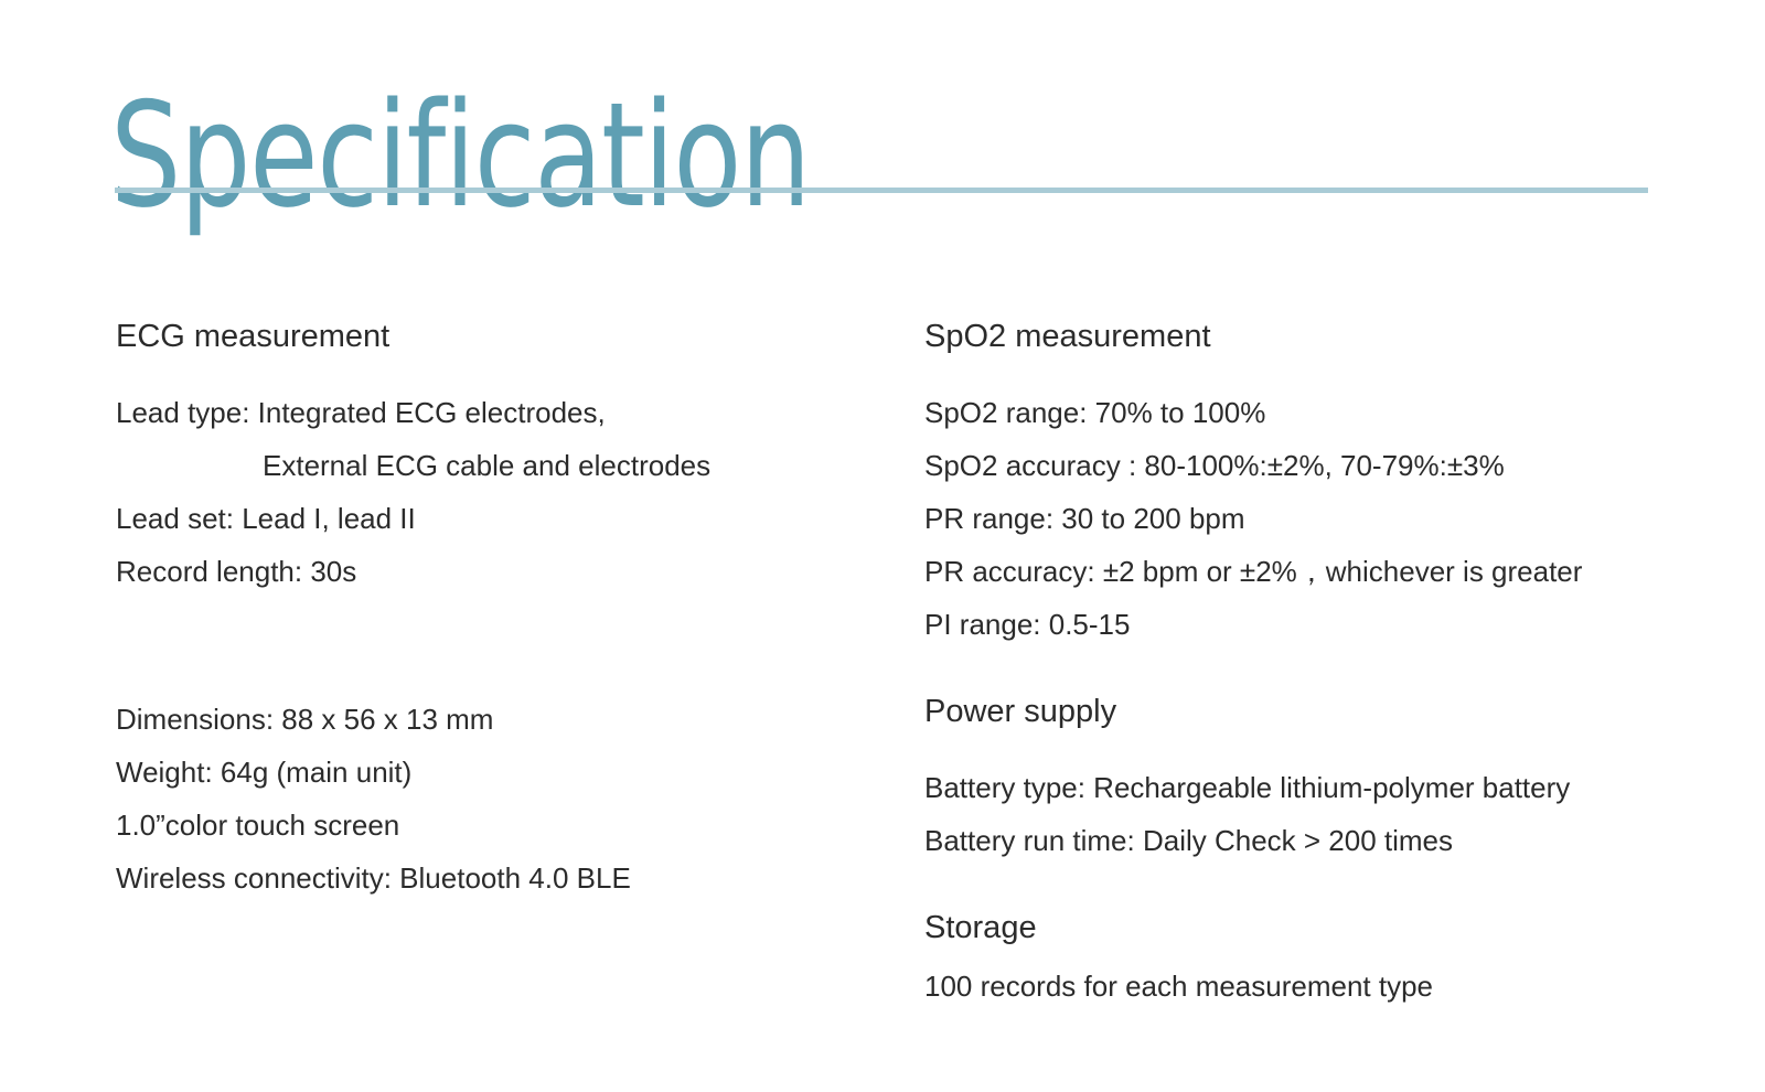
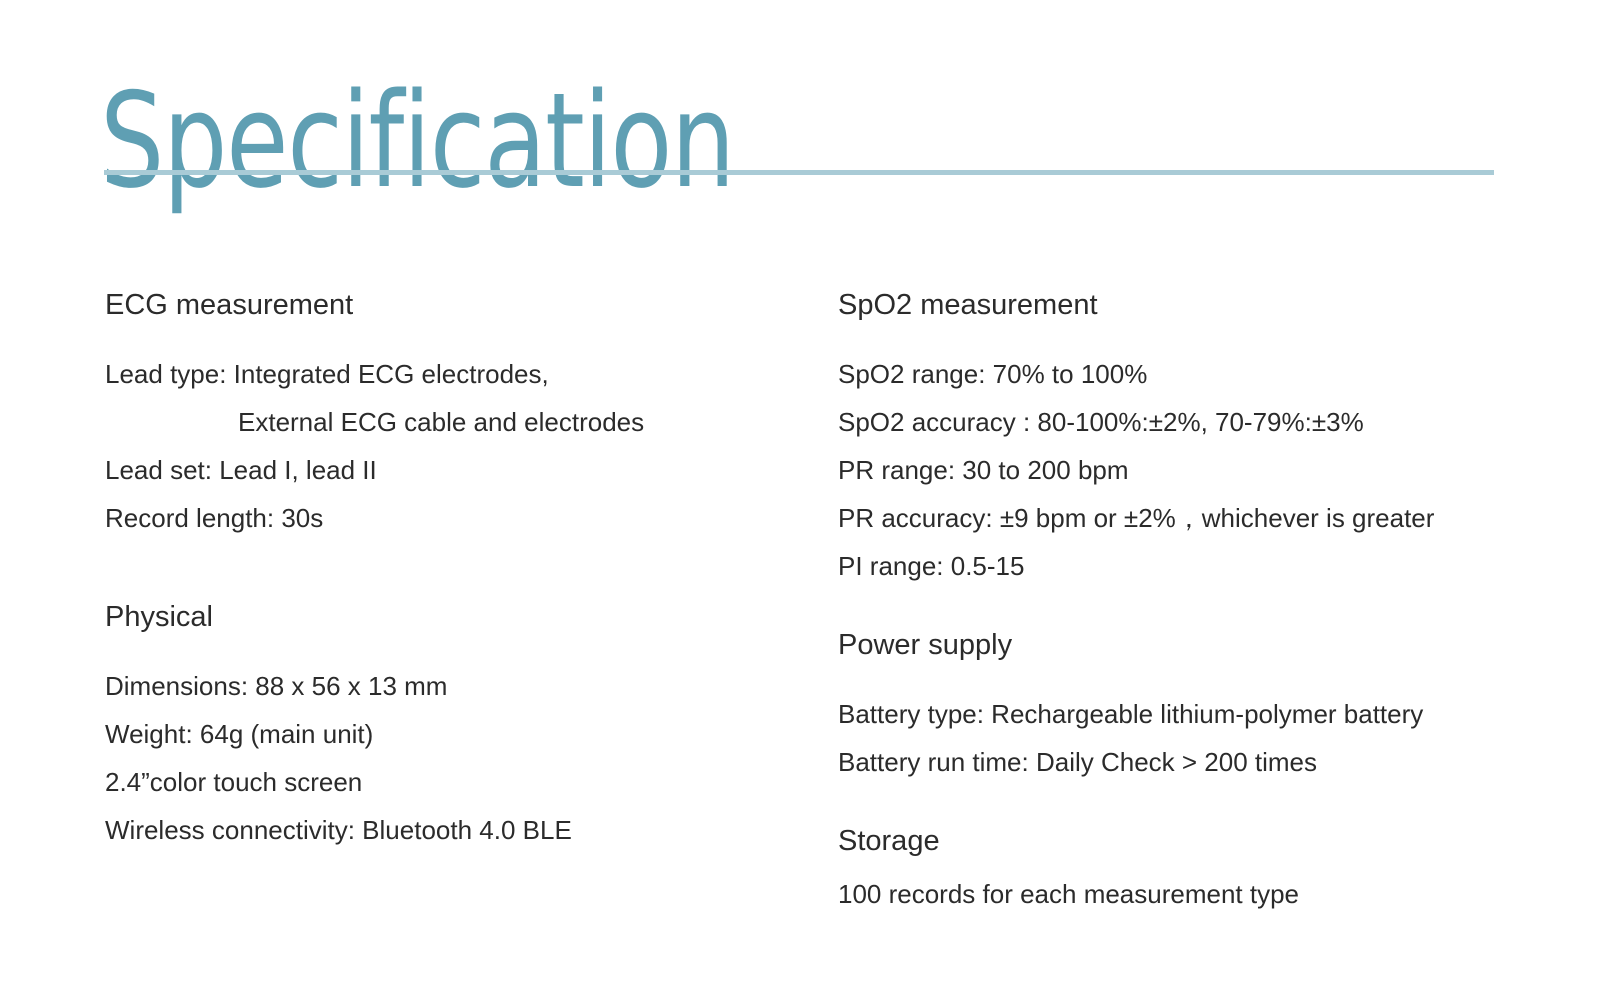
  Specification
  ECG measurement
  Lead type: Integrated ECG electrodes,
  External ECG cable and electrodes
  Lead set: Lead I, lead II
  Record length: 30s
+ Physical
  Dimensions: 88 x 56 x 13 mm
  Weight: 64g (main unit)
- 1.0”color touch screen
+ 2.4”color touch screen
  Wireless connectivity: Bluetooth 4.0 BLE
  SpO2 measurement
  SpO2 range: 70% to 100%
  SpO2 accuracy : 80-100%:±2%, 70-79%:±3%
  PR range: 30 to 200 bpm
- PR accuracy: ±2 bpm or ±2%，whichever is greater
+ PR accuracy: ±9 bpm or ±2%，whichever is greater
  PI range: 0.5-15
  Power supply
  Battery type: Rechargeable lithium-polymer battery
  Battery run time: Daily Check > 200 times
  Storage
  100 records for each measurement type
